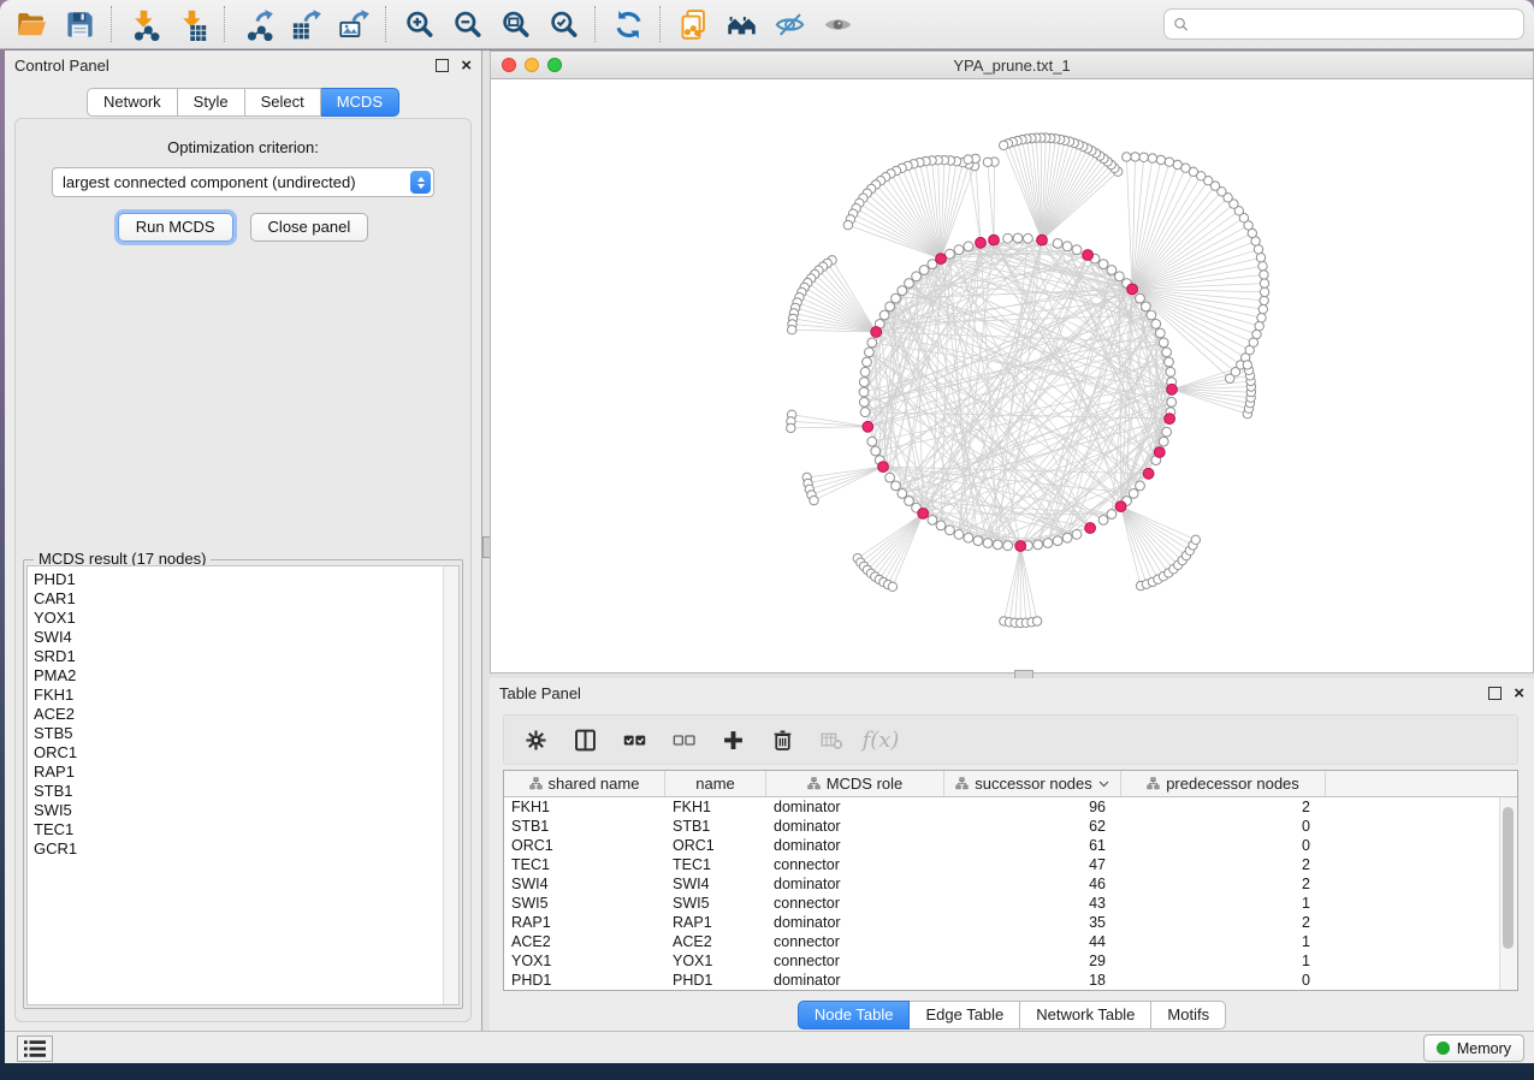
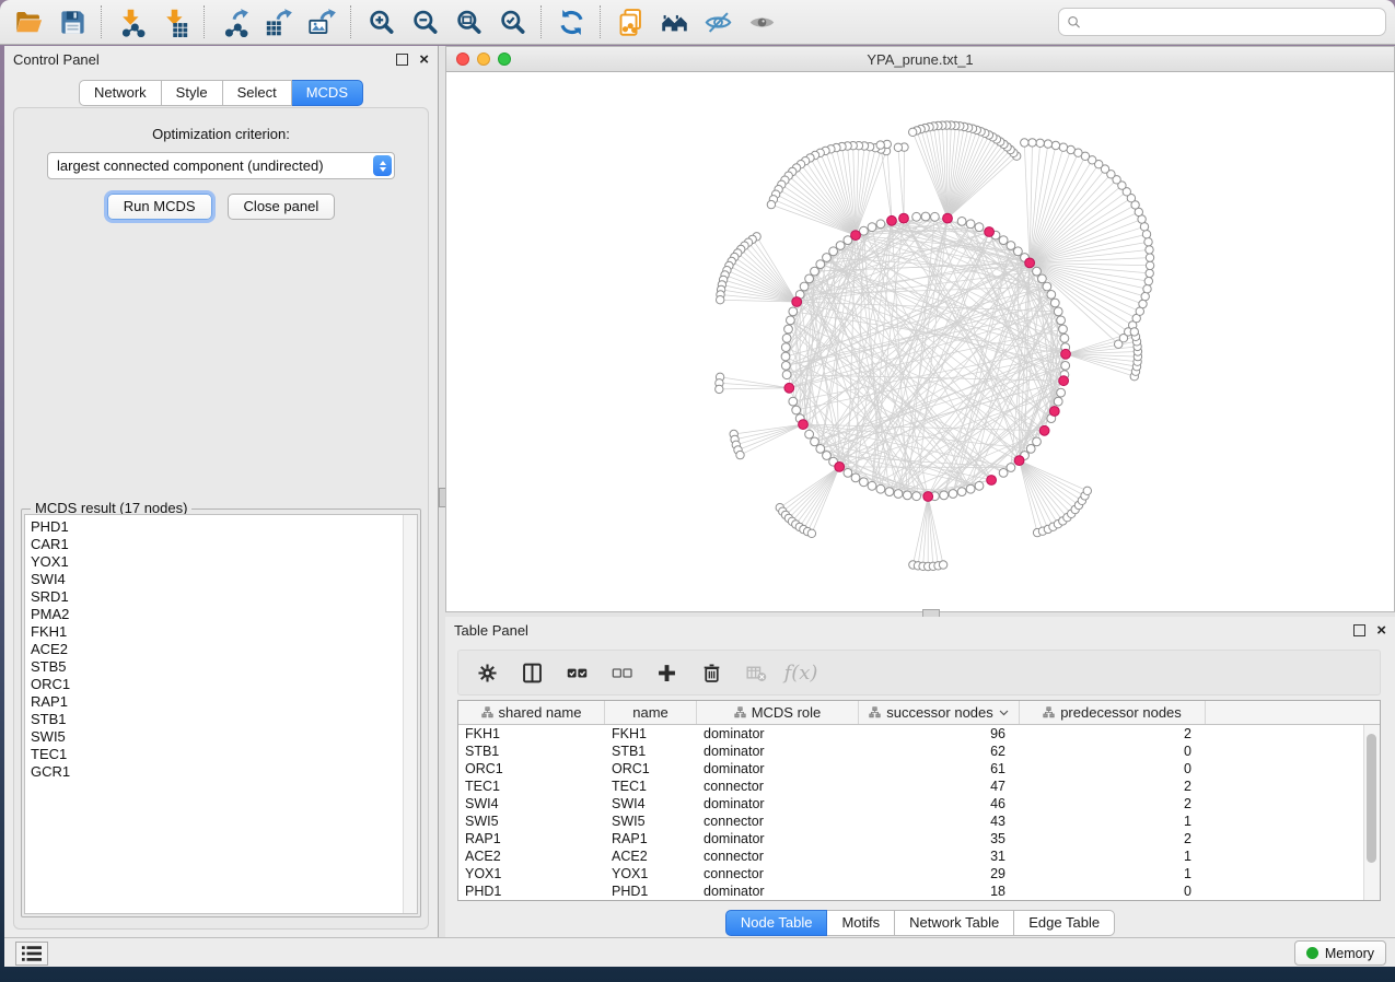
  Control Panel
  ×
  Network
  Style
  Select
  MCDS
  Optimization criterion:
  largest connected component (undirected)
  Run MCDS
  Close panel
  MCDS result (17 nodes)
  PHD1
  CAR1
  YOX1
  SWI4
  SRD1
  PMA2
  FKH1
  ACE2
  STB5
  ORC1
  RAP1
  STB1
  SWI5
  TEC1
  GCR1
  YPA_prune.txt_1
  Table Panel
  ×
  f(x)
  shared name
  name
  MCDS role
  successor nodes
  predecessor nodes
  FKH1
  FKH1
  dominator
  96
  2
  STB1
  STB1
  dominator
  62
  0
  ORC1
  ORC1
  dominator
  61
  0
  TEC1
  TEC1
  connector
  47
  2
  SWI4
  SWI4
  dominator
  46
  2
  SWI5
  SWI5
  connector
  43
  1
  RAP1
  RAP1
  dominator
  35
  2
  ACE2
  ACE2
  connector
- 44
+ 31
  1
  YOX1
  YOX1
  connector
  29
  1
  PHD1
  PHD1
  dominator
  18
  0
  Node Table
- Edge Table
+ Motifs
  Network Table
- Motifs
+ Edge Table
  Memory
